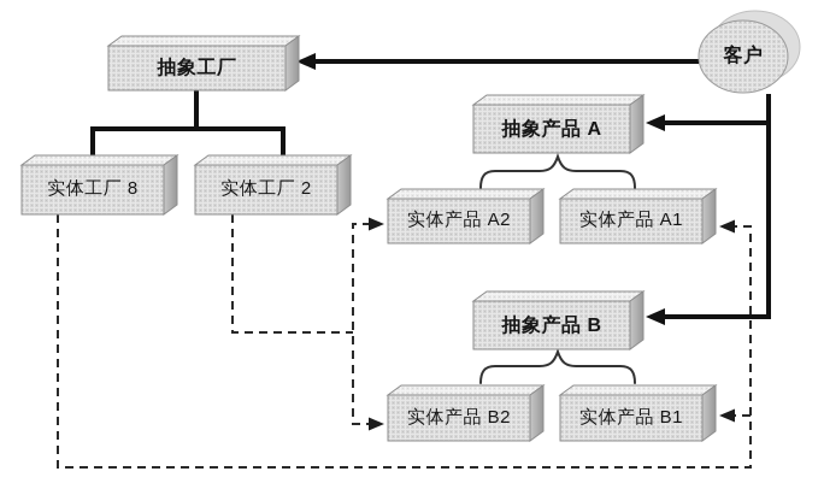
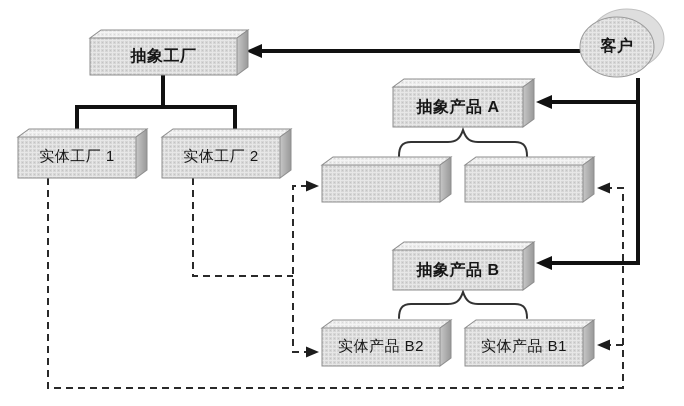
  抽象工厂
- 实体工厂 8
+ 实体工厂 1
  实体工厂 2
  抽象产品 A
- 实体产品 A2
- 实体产品 A1
  抽象产品 B
  实体产品 B2
  实体产品 B1
  客户
